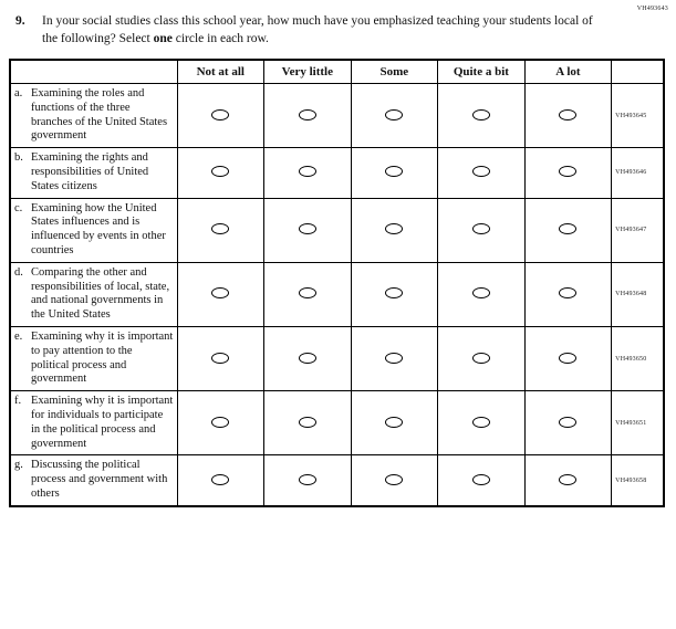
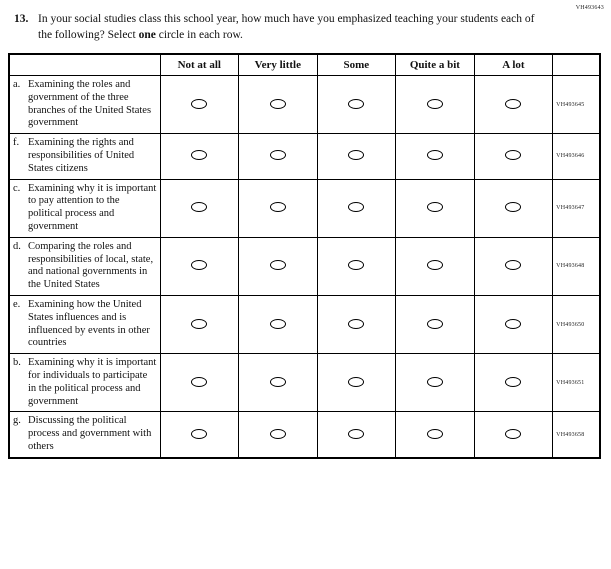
- 9.
+ 13.
- In your social studies class this school year, how much have you emphasized teaching your students local of the following? Select one circle in each row.
+ In your social studies class this school year, how much have you emphasized teaching your students each of the following? Select one circle in each row.
  	Not at all	Very little	Some	Quite a bit	A lot
- a. Examining the roles and functions of the three branches of the United States government
+ a. Examining the roles and government of the three branches of the United States government
- b. Examining the rights and responsibilities of United States citizens
+ f. Examining the rights and responsibilities of United States citizens
- c. Examining how the United States influences and is influenced by events in other countries
+ c. Examining why it is important to pay attention to the political process and government
- d. Comparing the other and responsibilities of local, state, and national governments in the United States
+ d. Comparing the roles and responsibilities of local, state, and national governments in the United States
- e. Examining why it is important to pay attention to the political process and government
+ e. Examining how the United States influences and is influenced by events in other countries
- f. Examining why it is important for individuals to participate in the political process and government
+ b. Examining why it is important for individuals to participate in the political process and government
  g. Discussing the political process and government with others
